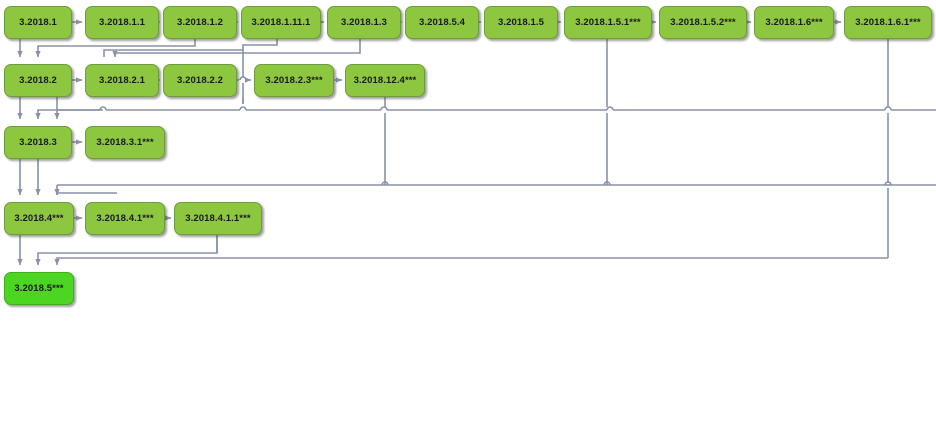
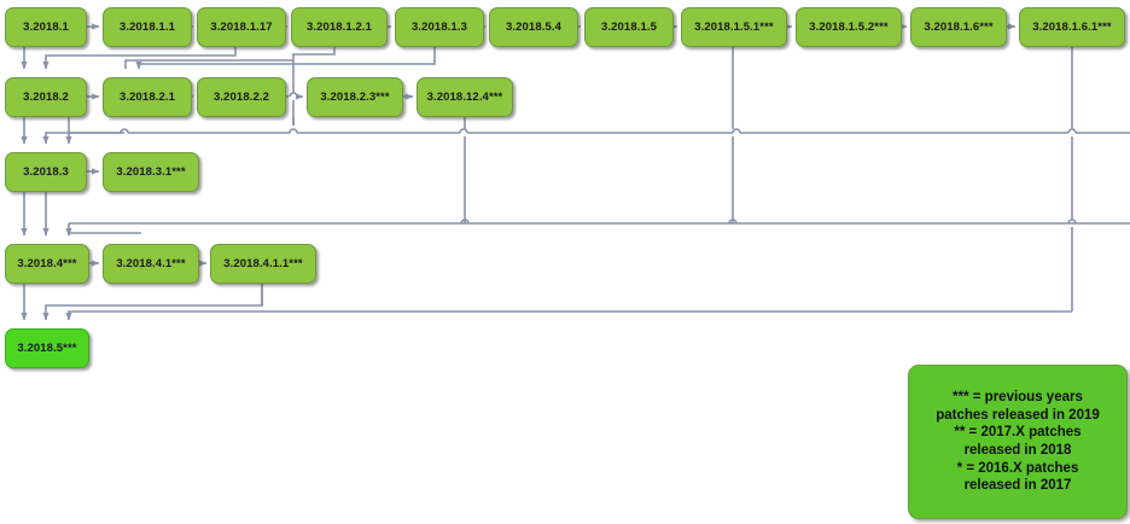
  3.2018.1
  3.2018.1.1
- 3.2018.1.2
+ 3.2018.1.17
- 3.2018.1.11.1
+ 3.2018.1.2.1
  3.2018.1.3
  3.2018.5.4
  3.2018.1.5
  3.2018.1.5.1***
  3.2018.1.5.2***
  3.2018.1.6***
  3.2018.1.6.1***
  3.2018.2
  3.2018.2.1
  3.2018.2.2
  3.2018.2.3***
  3.2018.12.4***
  3.2018.3
  3.2018.3.1***
  3.2018.4***
  3.2018.4.1***
  3.2018.4.1.1***
  3.2018.5***
+ *** = previous years
+ patches released in 2019
+ ** = 2017.X patches
+ released in 2018
+ * = 2016.X patches
+ released in 2017
